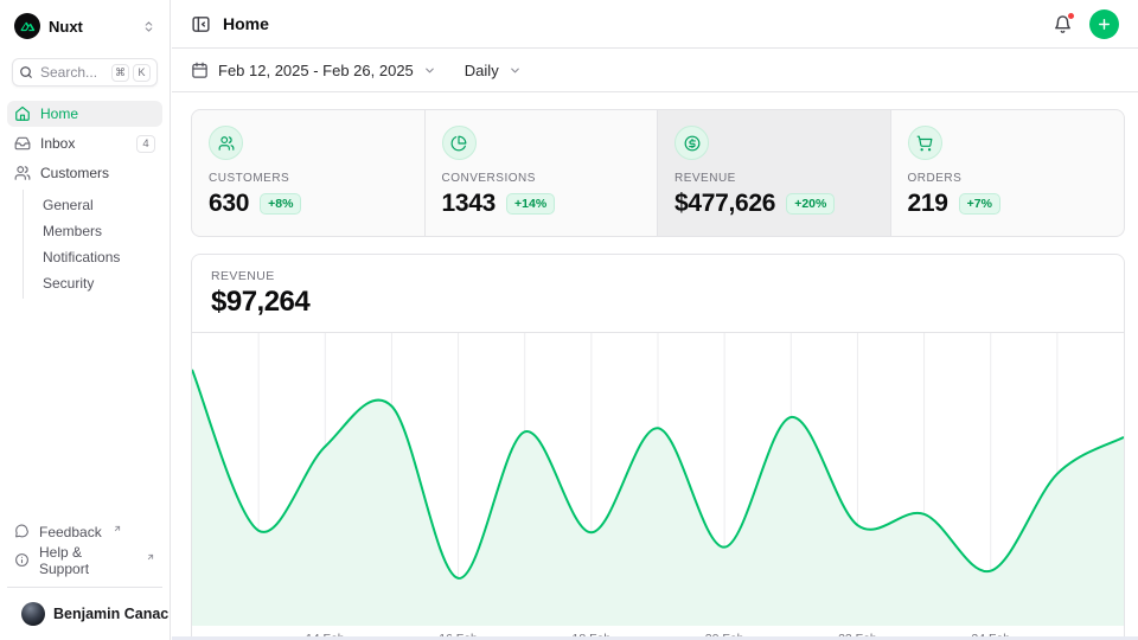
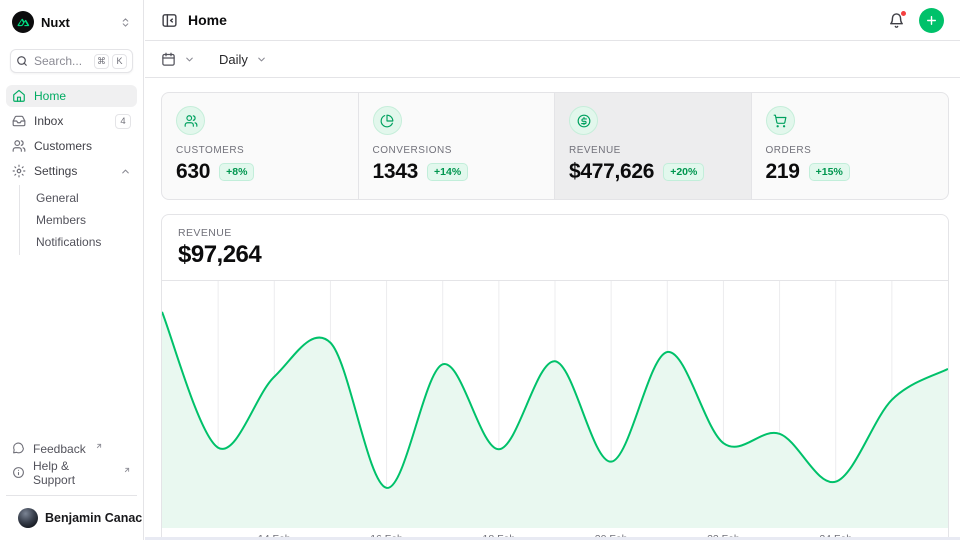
  Nuxt
  Search...
  ⌘
  K
  Home
  Inbox
  4
  Customers
+ Settings
  General
  Members
  Notifications
- Security
  Feedback
  Help & Support
  Benjamin Canac
  Home
- Feb 12, 2025 - Feb 26, 2025
  Daily
  CUSTOMERS
  630
  +8%
  CONVERSIONS
  1343
  +14%
  REVENUE
  $477,626
  +20%
  ORDERS
  219
- +7%
+ +15%
  REVENUE
  $97,264
